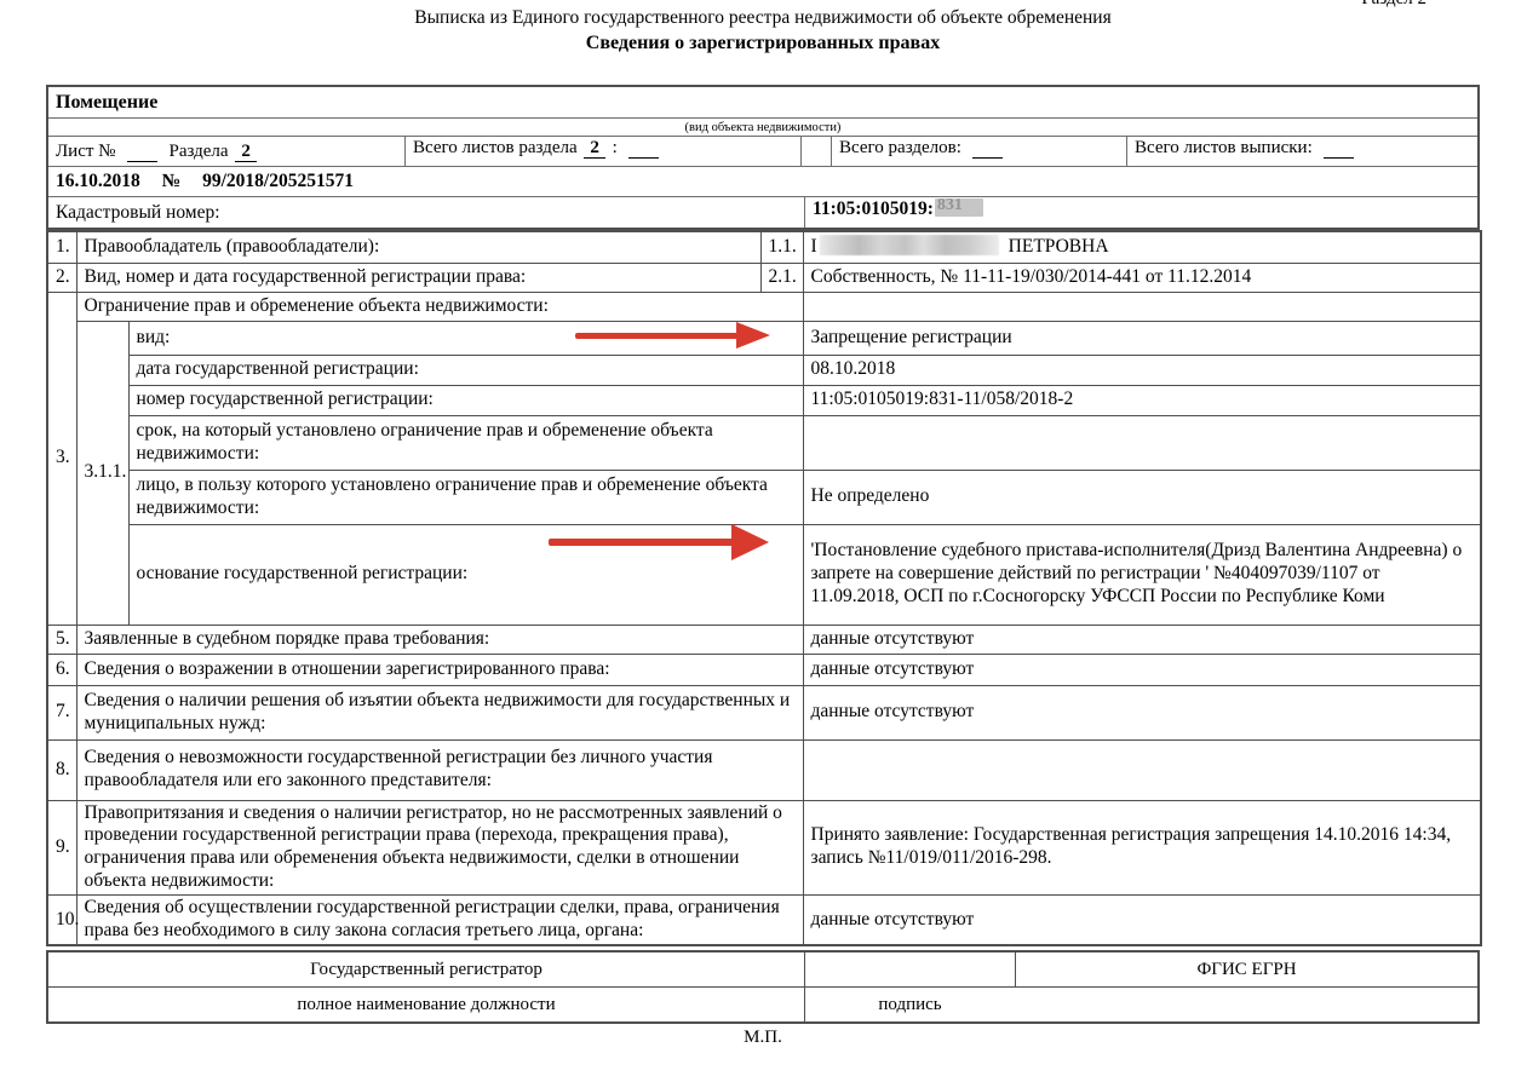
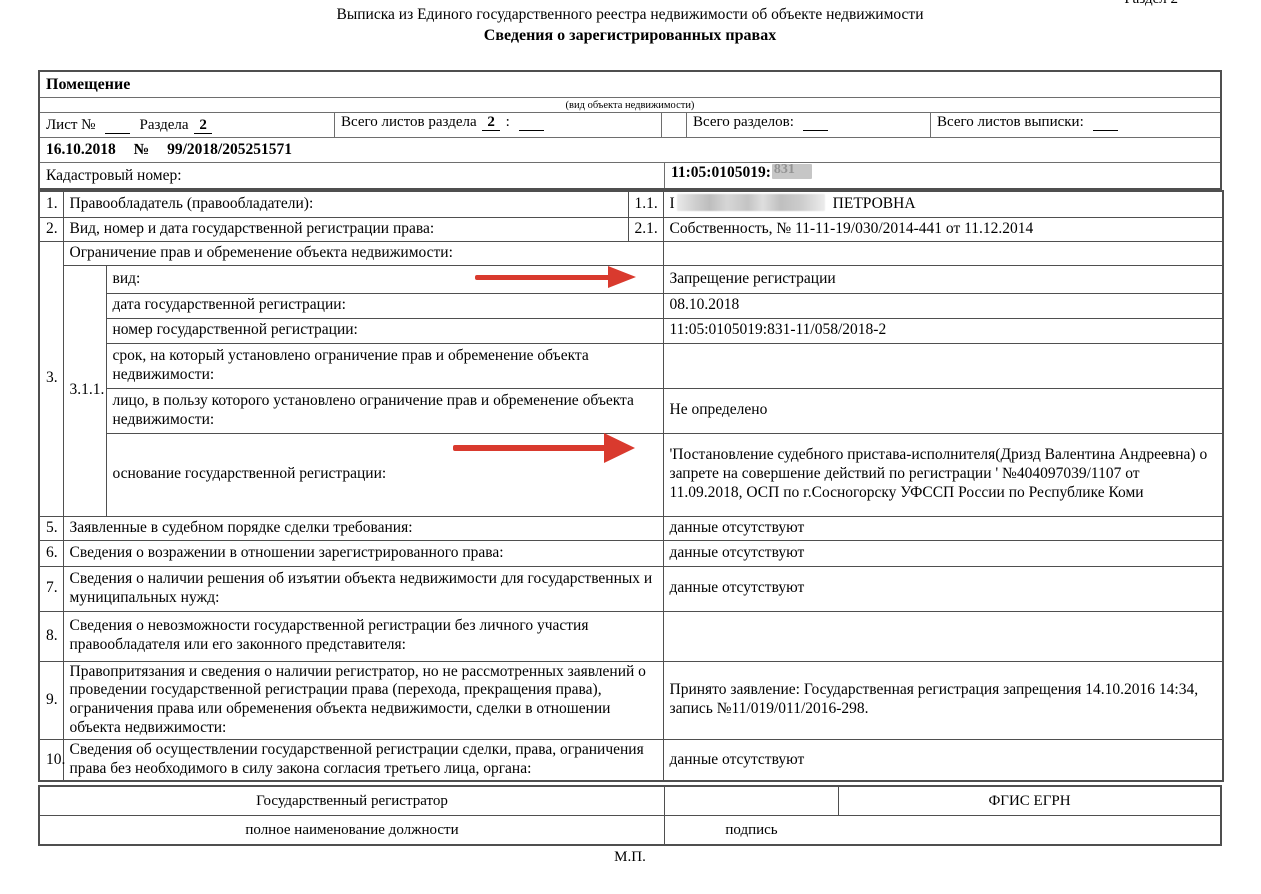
- Выписка из Единого государственного реестра недвижимости об объекте обременения
+ Выписка из Единого государственного реестра недвижимости об объекте недвижимости
  Сведения о зарегистрированных правах
  Помещение
  (вид объекта недвижимости)
  Лист № Раздела 2
  Всего листов раздела 2 :
  Всего разделов:
  Всего листов выписки:
  16.10.2018 № 99/2018/205251571
  Кадастровый номер:
  11:05:0105019:
  831
  1.	Правообладатель (правообладатели):	1.1.	I ПЕТРОВНА
  2.	Вид, номер и дата государственной регистрации права:	2.1.	Собственность, № 11-11-19/030/2014-441 от 11.12.2014
  3.	Ограничение прав и обременение объекта недвижимости:
  3.1.1.	вид:	Запрещение регистрации
  дата государственной регистрации:	08.10.2018
  номер государственной регистрации:	11:05:0105019:831-11/058/2018-2
  срок, на который установлено ограничение прав и обременение объекта недвижимости:
  лицо, в пользу которого установлено ограничение прав и обременение объекта недвижимости:	Не определено
  основание государственной регистрации:	'Постановление судебного пристава-исполнителя(Дризд Валентина Андреевна) о запрете на совершение действий по регистрации ' №404097039/1107 от 11.09.2018, ОСП по г.Сосногорску УФССП России по Республике Коми
- 5.	Заявленные в судебном порядке права требования:	данные отсутствуют
+ 5.	Заявленные в судебном порядке сделки требования:	данные отсутствуют
  6.	Сведения о возражении в отношении зарегистрированного права:	данные отсутствуют
  7.	Сведения о наличии решения об изъятии объекта недвижимости для государственных и муниципальных нужд:	данные отсутствуют
  8.	Сведения о невозможности государственной регистрации без личного участия правообладателя или его законного представителя:
  9.	Правопритязания и сведения о наличии регистратор, но не рассмотренных заявлений о проведении государственной регистрации права (перехода, прекращения права), ограничения права или обременения объекта недвижимости, сделки в отношении объекта недвижимости:	Принято заявление: Государственная регистрация запрещения 14.10.2016 14:34, запись №11/019/011/2016-298.
  10.	Сведения об осуществлении государственной регистрации сделки, права, ограничения права без необходимого в силу закона согласия третьего лица, органа:	данные отсутствуют
  Государственный регистратор
  ФГИС ЕГРН
  полное наименование должности
  подпись
  М.П.
